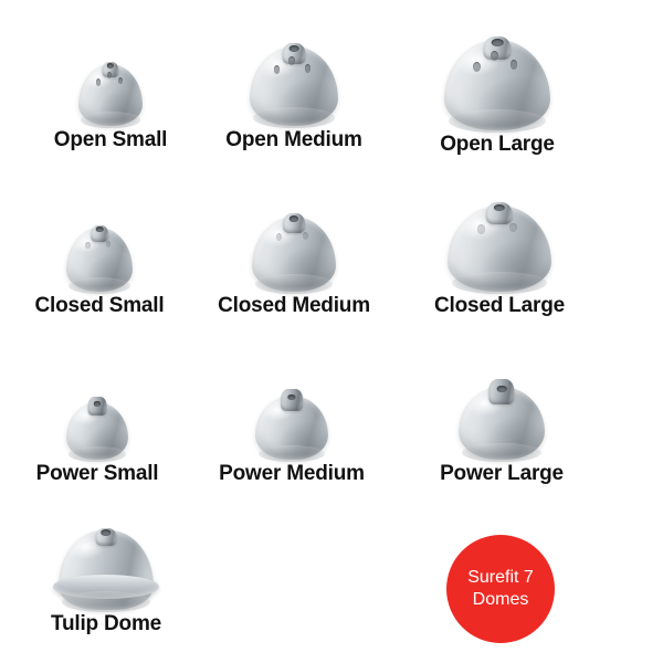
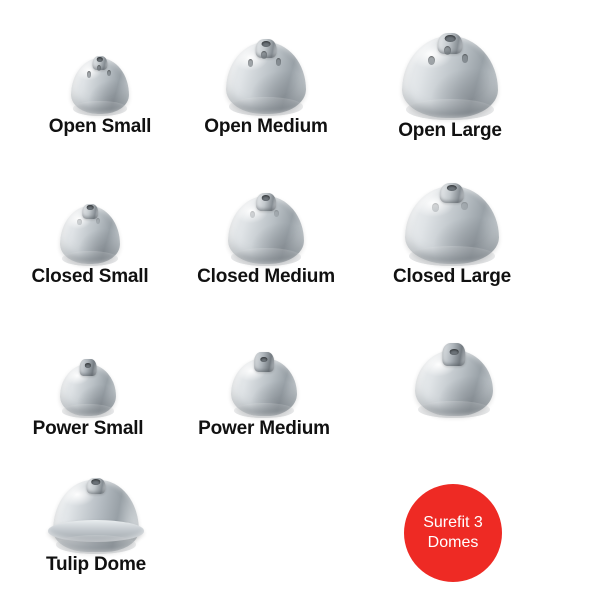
  Open Small
  Open Medium
  Open Large
  Closed Small
  Closed Medium
  Closed Large
  Power Small
  Power Medium
- Power Large
  Tulip Dome
- Surefit 7
+ Surefit 3
  Domes
